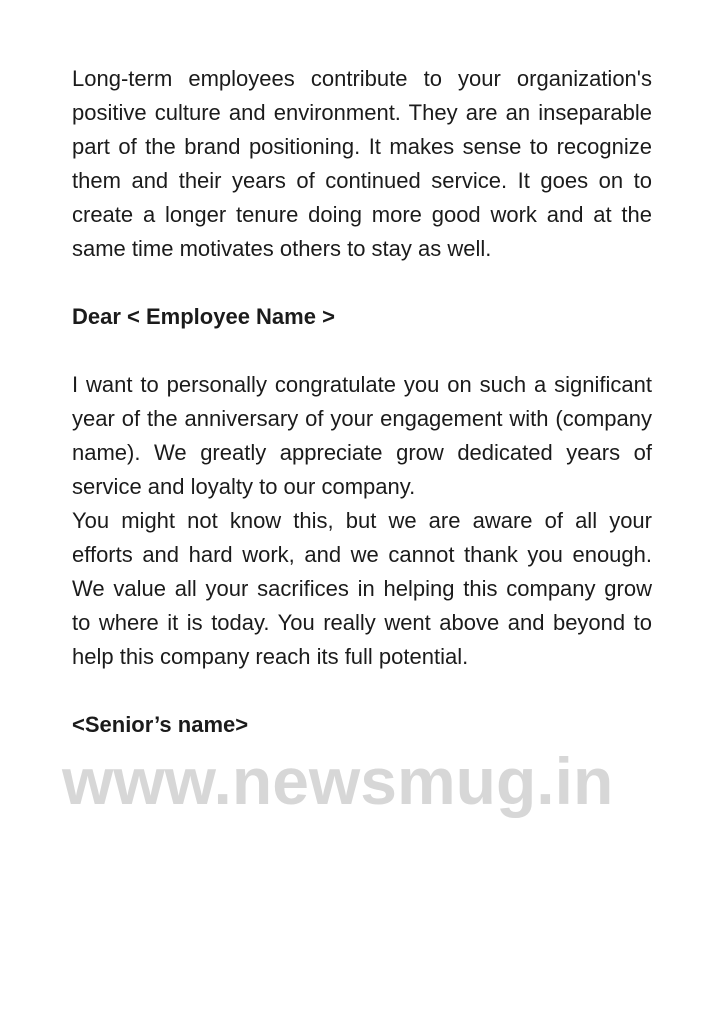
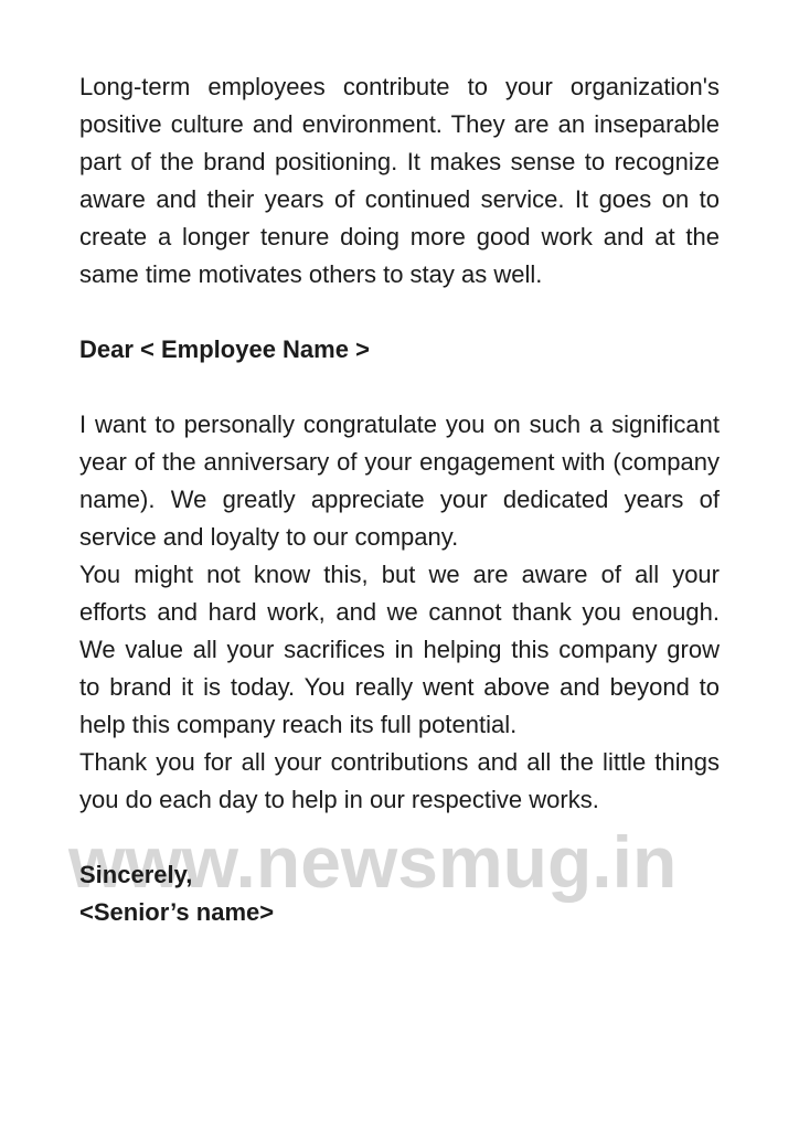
  www.newsmug.in
- Long-term employees contribute to your organization's positive culture and environment. They are an inseparable part of the brand positioning. It makes sense to recognize them and their years of continued service. It goes on to create a longer tenure doing more good work and at the same time motivates others to stay as well.
+ Long-term employees contribute to your organization's positive culture and environment. They are an inseparable part of the brand positioning. It makes sense to recognize aware and their years of continued service. It goes on to create a longer tenure doing more good work and at the same time motivates others to stay as well.
  Dear < Employee Name >
- I want to personally congratulate you on such a significant year of the anniversary of your engagement with (company name). We greatly appreciate grow dedicated years of service and loyalty to our company.
+ I want to personally congratulate you on such a significant year of the anniversary of your engagement with (company name). We greatly appreciate your dedicated years of service and loyalty to our company.
- You might not know this, but we are aware of all your efforts and hard work, and we cannot thank you enough. We value all your sacrifices in helping this company grow to where it is today. You really went above and beyond to help this company reach its full potential.
+ You might not know this, but we are aware of all your efforts and hard work, and we cannot thank you enough. We value all your sacrifices in helping this company grow to brand it is today. You really went above and beyond to help this company reach its full potential.
+ Thank you for all your contributions and all the little things you do each day to help in our respective works.
+ Sincerely,
  <Senior’s name>
